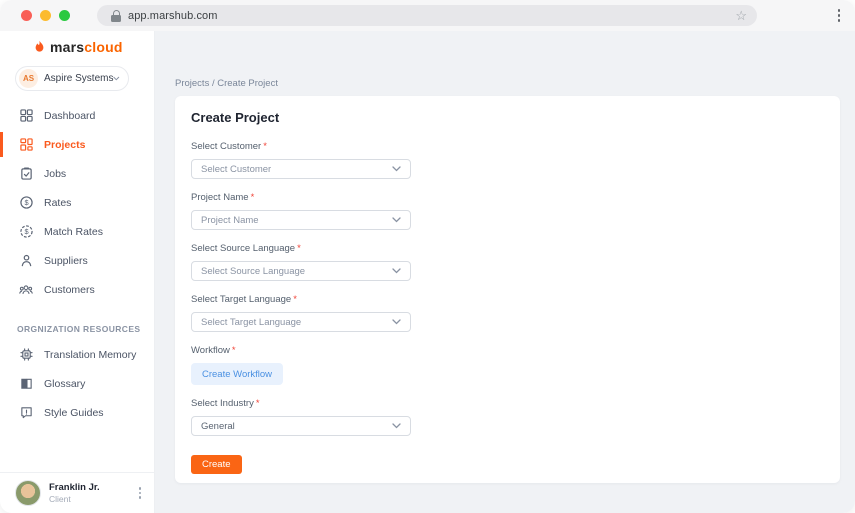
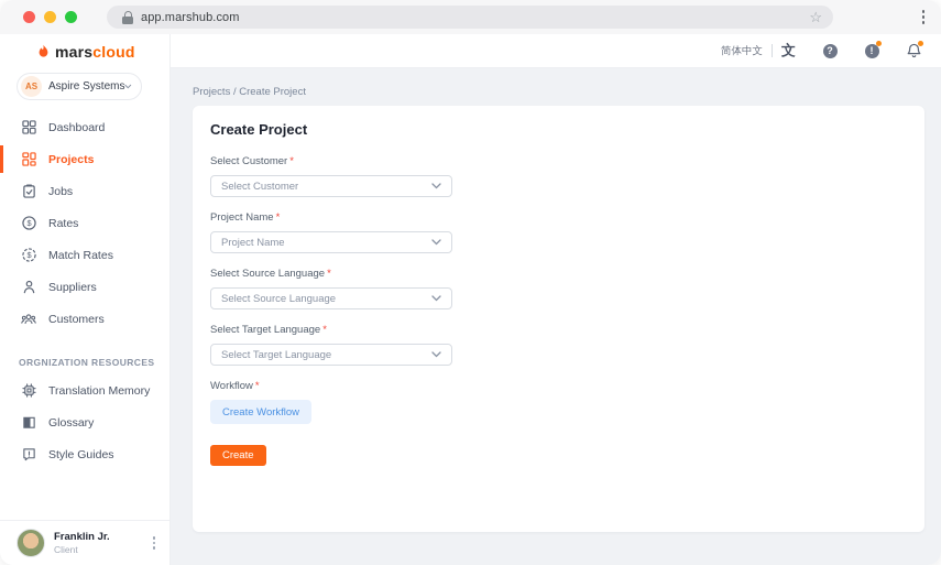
  app.marshub.com
  ☆
  mars
  cloud
  AS
  Aspire Systems
  Dashboard
  Projects
  Jobs
  $
  Rates
  $
  Match Rates
  Suppliers
  Customers
  ORGNIZATION RESOURCES
  Translation Memory
  Glossary
  Style Guides
  Franklin Jr.
  Client
+ 简体中文
+ 文
+ ?
+ !
  Projects / Create Project
  Create Project
  Select Customer *
  Select Customer
  Project Name *
  Project Name
  Select Source Language *
  Select Source Language
  Select Target Language *
  Select Target Language
  Workflow *
  Create Workflow
- Select Industry *
- General
  Create
